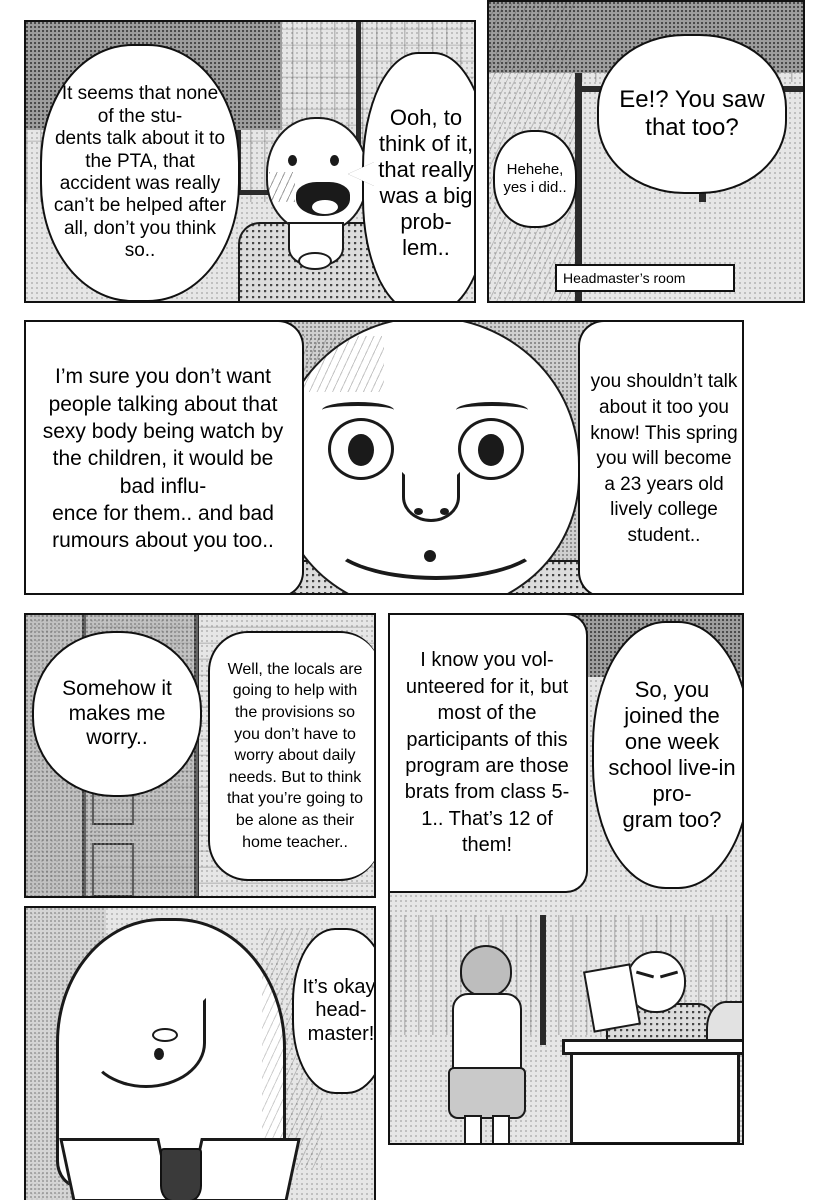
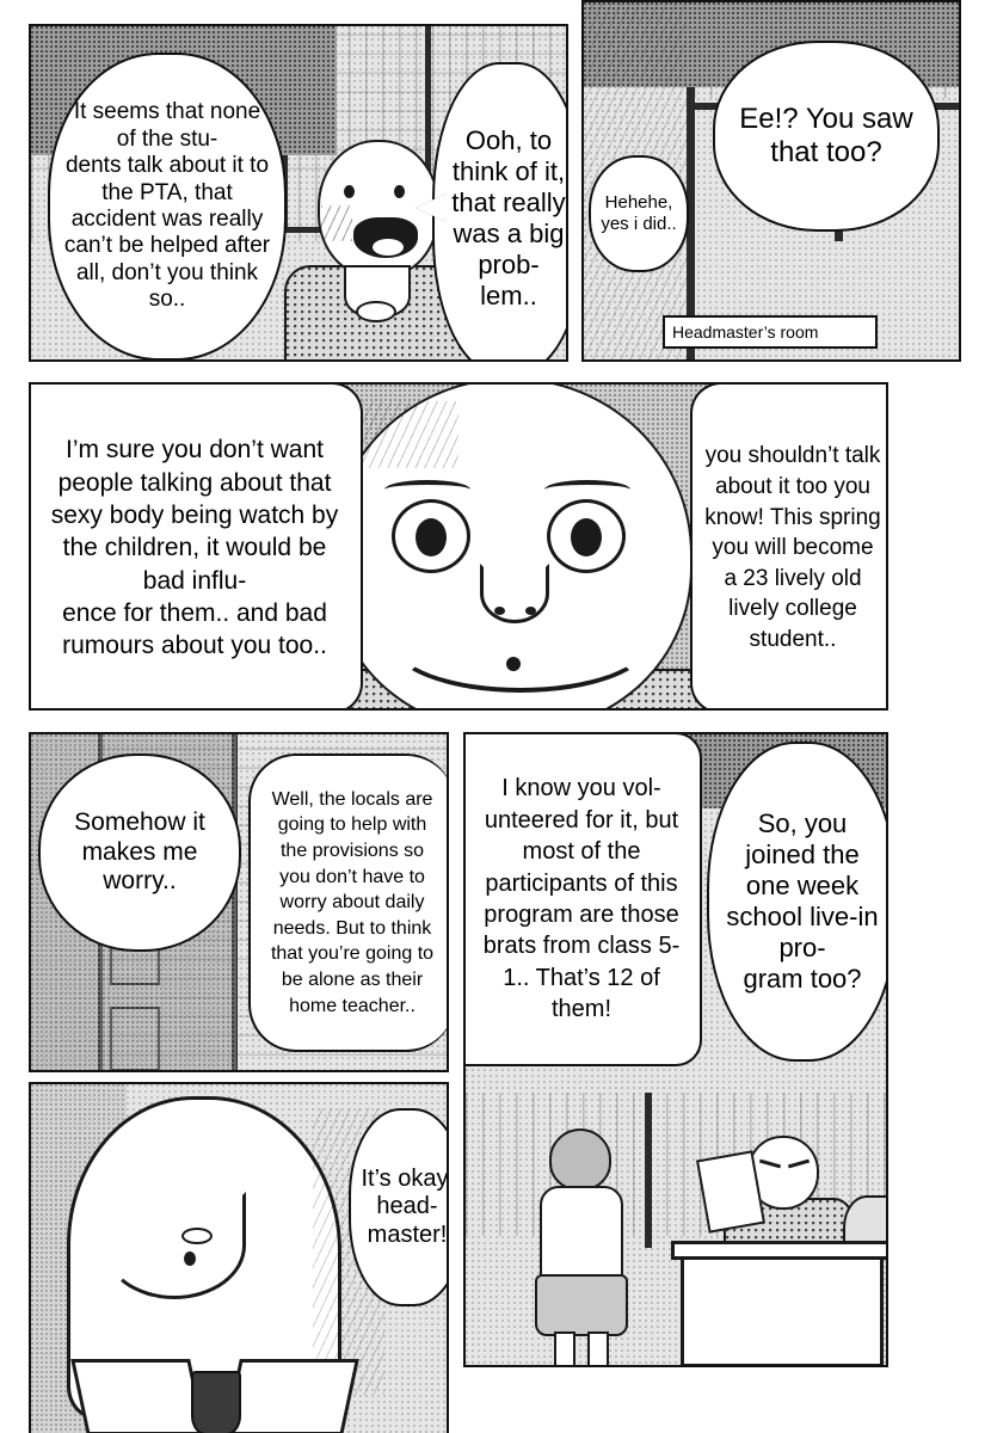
  It seems that none of the stu-
  dents talk about it to the PTA, that accident was really can’t be helped after all, don’t you think so..
  Ooh, to think of it, that really was a big prob-
  lem..
  Hehehe, yes i did..
  Ee!? You saw that too?
  Headmaster’s room
  I’m sure you don’t want people talking about that sexy body being watch by the children, it would be bad influ-
  ence for them.. and bad rumours about you too..
- you shouldn’t talk about it too you know! This spring you will become a 23 years old lively college student..
+ you shouldn’t talk about it too you know! This spring you will become a 23 lively old lively college student..
  Somehow it makes me worry..
  Well, the locals are going to help with the provisions so you don’t have to worry about daily needs. But to think that you’re going to be alone as their home teacher..
  I know you vol-
  unteered for it, but most of the participants of this program are those brats from class 5-1.. That’s 12 of them!
  So, you joined the one week school live-in pro-
  gram too?
  It’s okay head-
  master!
